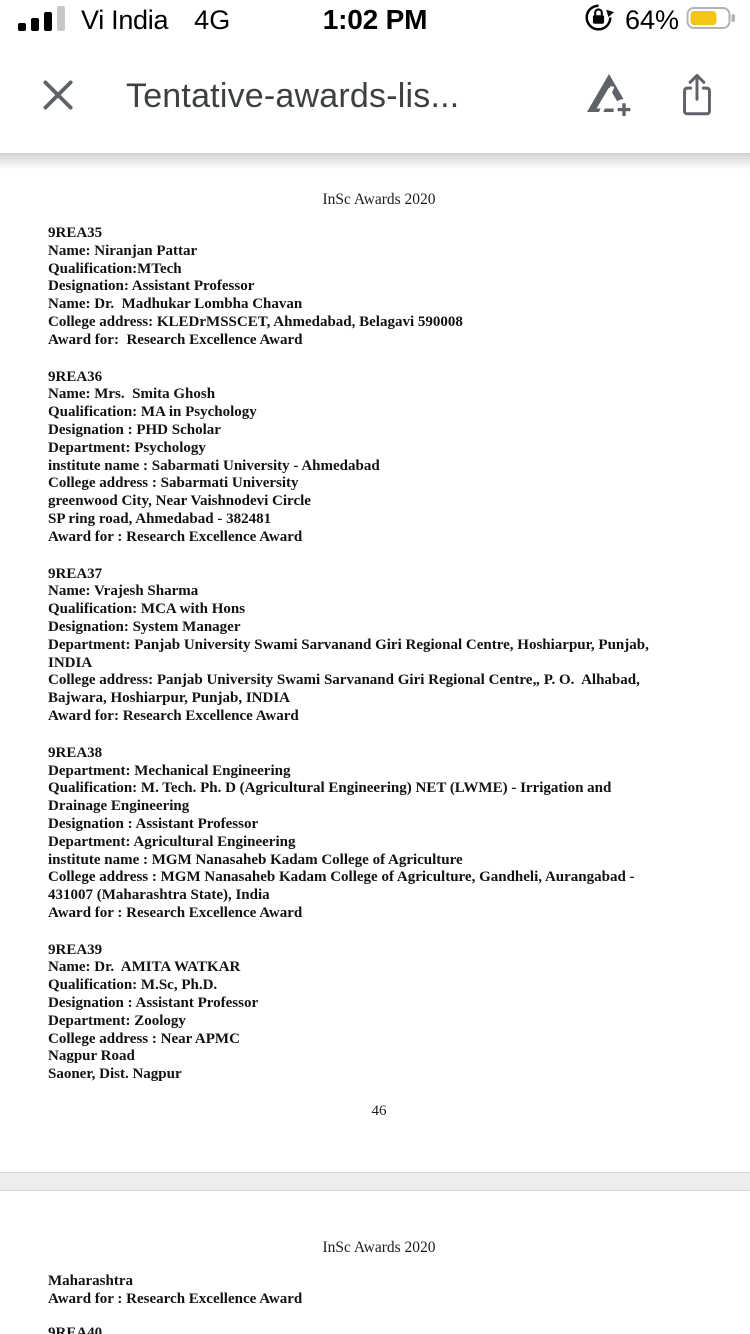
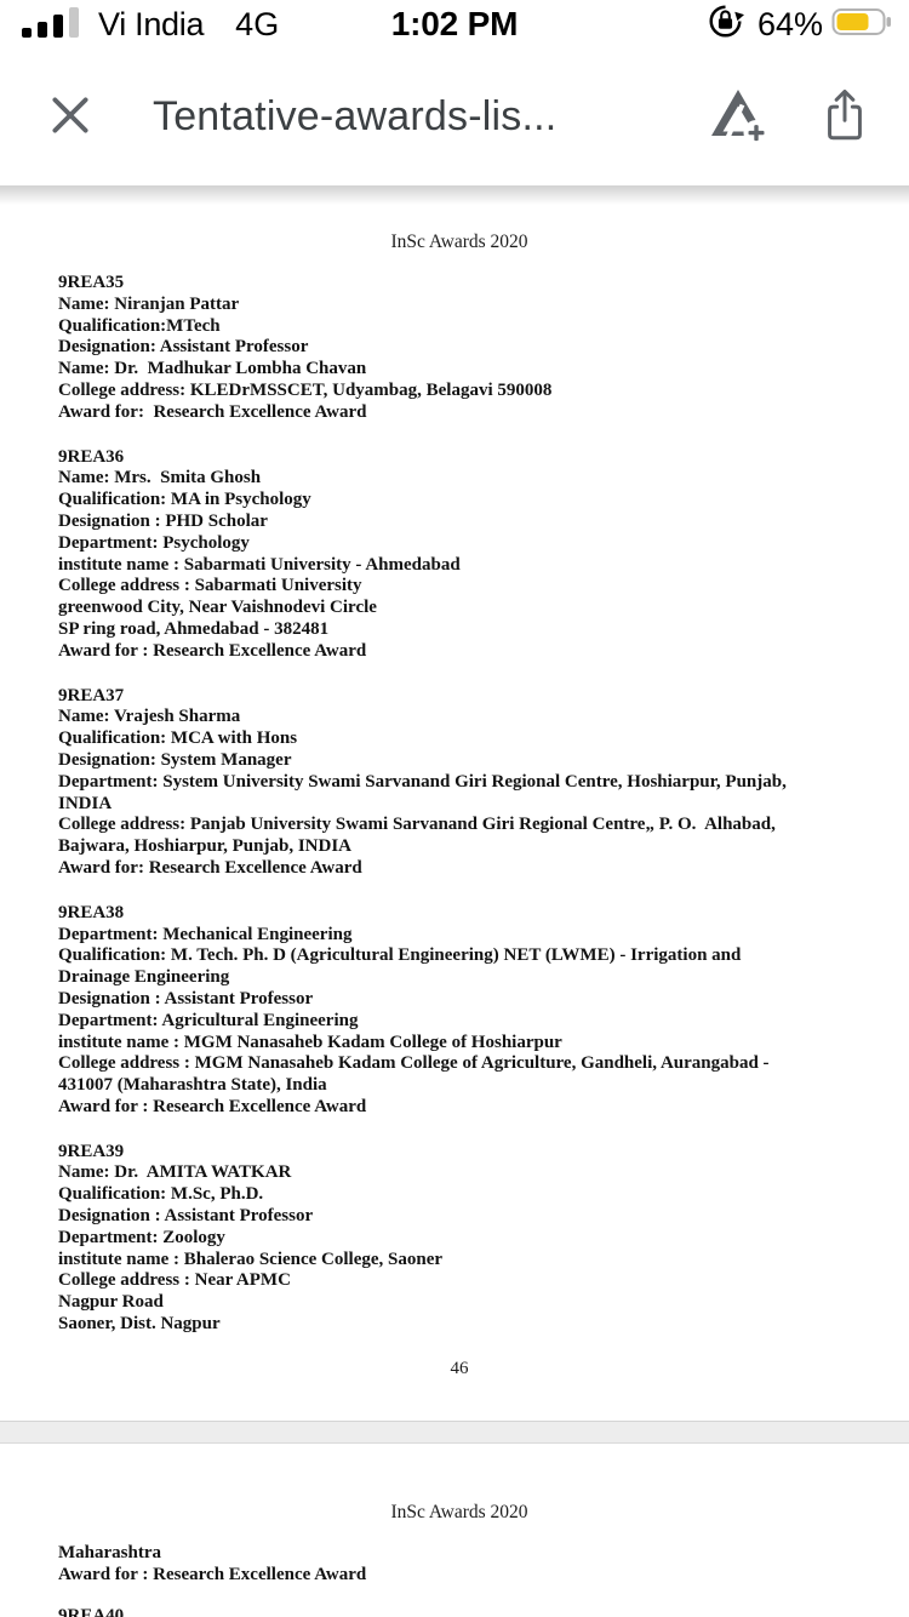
  Vi India
  4G
  1:02 PM
  64%
  Tentative-awards-lis...
  InSc Awards 2020
  9REA35
  Name: Niranjan Pattar
  Qualification:MTech
  Designation: Assistant Professor
  Name: Dr. Madhukar Lombha Chavan
- College address: KLEDrMSSCET, Ahmedabad, Belagavi 590008
+ College address: KLEDrMSSCET, Udyambag, Belagavi 590008
  Award for: Research Excellence Award
  9REA36
  Name: Mrs. Smita Ghosh
  Qualification: MA in Psychology
  Designation : PHD Scholar
  Department: Psychology
  institute name : Sabarmati University - Ahmedabad
  College address : Sabarmati University
  greenwood City, Near Vaishnodevi Circle
  SP ring road, Ahmedabad - 382481
  Award for : Research Excellence Award
  9REA37
  Name: Vrajesh Sharma
  Qualification: MCA with Hons
  Designation: System Manager
- Department: Panjab University Swami Sarvanand Giri Regional Centre, Hoshiarpur, Punjab,
+ Department: System University Swami Sarvanand Giri Regional Centre, Hoshiarpur, Punjab,
  INDIA
  College address: Panjab University Swami Sarvanand Giri Regional Centre„ P. O. Alhabad,
  Bajwara, Hoshiarpur, Punjab, INDIA
  Award for: Research Excellence Award
  9REA38
  Department: Mechanical Engineering
  Qualification: M. Tech. Ph. D (Agricultural Engineering) NET (LWME) - Irrigation and
  Drainage Engineering
  Designation : Assistant Professor
  Department: Agricultural Engineering
- institute name : MGM Nanasaheb Kadam College of Agriculture
+ institute name : MGM Nanasaheb Kadam College of Hoshiarpur
  College address : MGM Nanasaheb Kadam College of Agriculture, Gandheli, Aurangabad -
  431007 (Maharashtra State), India
  Award for : Research Excellence Award
  9REA39
  Name: Dr. AMITA WATKAR
  Qualification: M.Sc, Ph.D.
  Designation : Assistant Professor
  Department: Zoology
+ institute name : Bhalerao Science College, Saoner
  College address : Near APMC
  Nagpur Road
  Saoner, Dist. Nagpur
  46
  InSc Awards 2020
  Maharashtra
  Award for : Research Excellence Award
  9REA40
